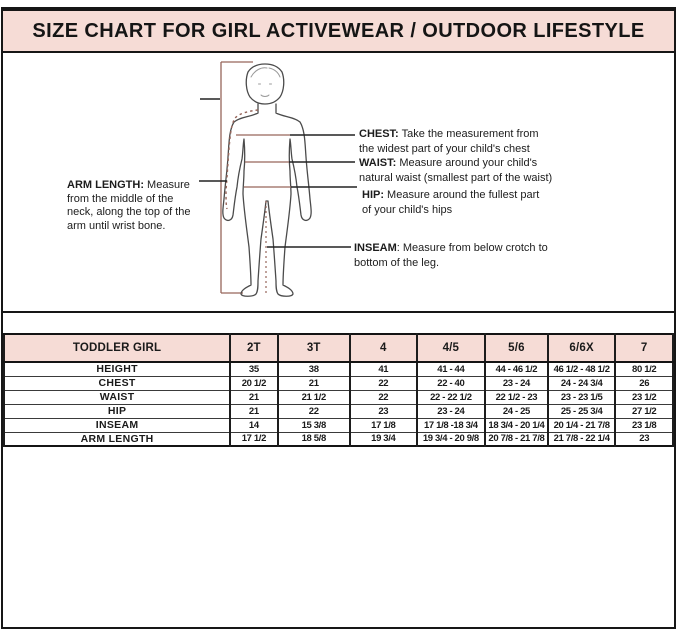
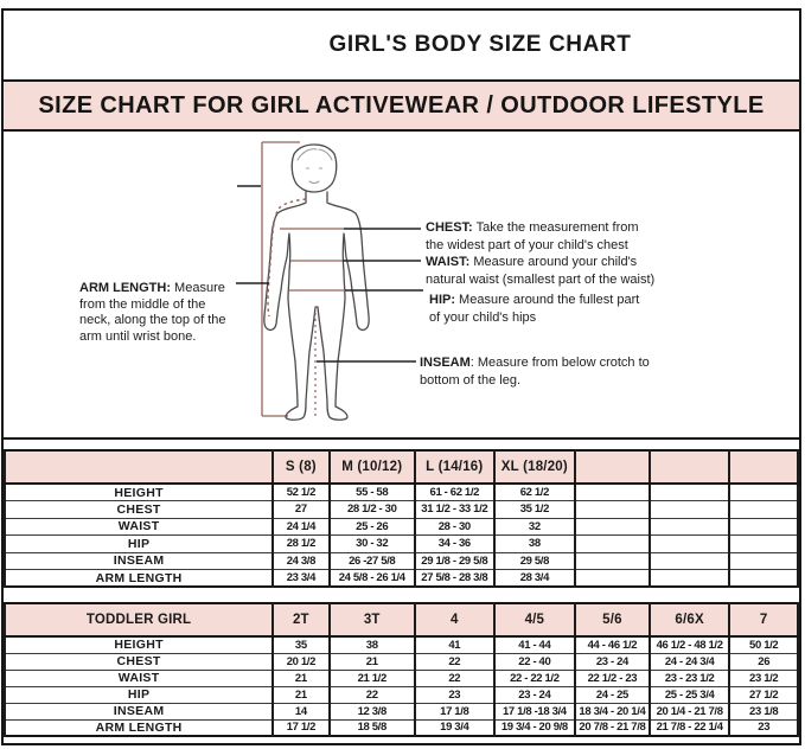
+ GIRL'S BODY SIZE CHART
  SIZE CHART FOR GIRL ACTIVEWEAR / OUTDOOR LIFESTYLE
  ARM LENGTH: Measure
  from the middle of the
  neck, along the top of the
  arm until wrist bone.
  CHEST: Take the measurement from
  the widest part of your child's chest
  WAIST: Measure around your child's
  natural waist (smallest part of the waist)
  HIP: Measure around the fullest part
  of your child's hips
  INSEAM: Measure from below crotch to
  bottom of the leg.
+ 	S (8)	M (10/12)	L (14/16)	XL (18/20)
+ HEIGHT	52 1/2	55 - 58	61 - 62 1/2	62 1/2
+ CHEST	27	28 1/2 - 30	31 1/2 - 33 1/2	35 1/2
+ WAIST	24 1/4	25 - 26	28 - 30	32
+ HIP	28 1/2	30 - 32	34 - 36	38
+ INSEAM	24 3/8	26 -27 5/8	29 1/8 - 29 5/8	29 5/8
+ ARM LENGTH	23 3/4	24 5/8 - 26 1/4	27 5/8 - 28 3/8	28 3/4
  TODDLER GIRL	2T	3T	4	4/5	5/6	6/6X	7
- HEIGHT	35	38	41	41 - 44	44 - 46 1/2	46 1/2 - 48 1/2	80 1/2
+ HEIGHT	35	38	41	41 - 44	44 - 46 1/2	46 1/2 - 48 1/2	50 1/2
  CHEST	20 1/2	21	22	22 - 40	23 - 24	24 - 24 3/4	26
- WAIST	21	21 1/2	22	22 - 22 1/2	22 1/2 - 23	23 - 23 1/5	23 1/2
+ WAIST	21	21 1/2	22	22 - 22 1/2	22 1/2 - 23	23 - 23 1/2	23 1/2
  HIP	21	22	23	23 - 24	24 - 25	25 - 25 3/4	27 1/2
- INSEAM	14	15 3/8	17 1/8	17 1/8 -18 3/4	18 3/4 - 20 1/4	20 1/4 - 21 7/8	23 1/8
+ INSEAM	14	12 3/8	17 1/8	17 1/8 -18 3/4	18 3/4 - 20 1/4	20 1/4 - 21 7/8	23 1/8
  ARM LENGTH	17 1/2	18 5/8	19 3/4	19 3/4 - 20 9/8	20 7/8 - 21 7/8	21 7/8 - 22 1/4	23
